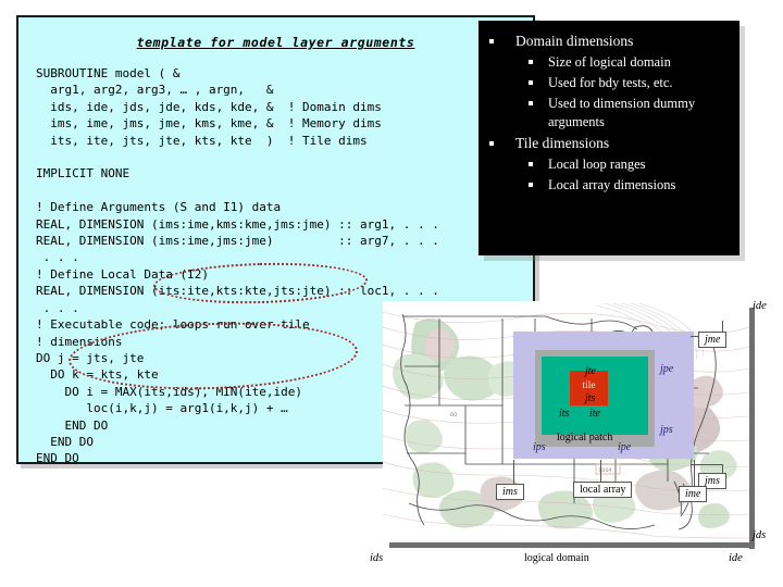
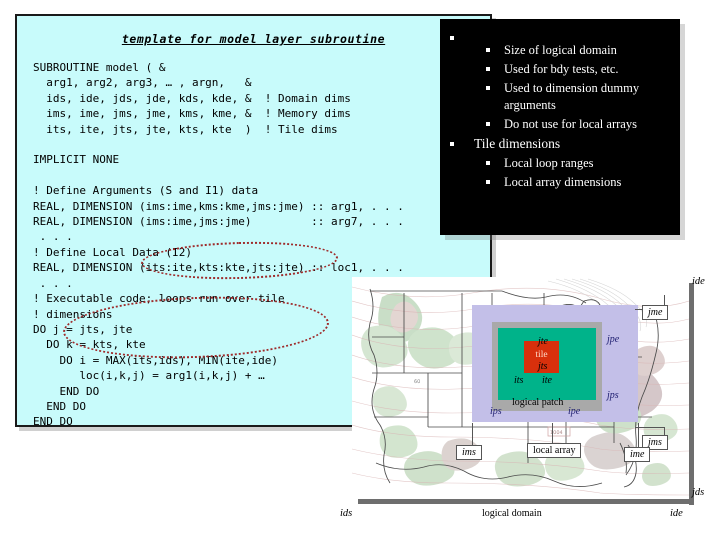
- template for model layer arguments
+ template for model layer subroutine
  SUBROUTINE model ( &
  arg1, arg2, arg3, … , argn, &
  ids, ide, jds, jde, kds, kde, & ! Domain dims
  ims, ime, jms, jme, kms, kme, & ! Memory dims
  its, ite, jts, jte, kts, kte ) ! Tile dims
  IMPLICIT NONE
  ! Define Arguments (S and I1) data
  REAL, DIMENSION (ims:ime,kms:kme,jms:jme) :: arg1, . . .
  REAL, DIMENSION (ims:ime,jms:jme) :: arg7, . . .
  . . .
  ! Define Local Data (I2)
  REAL, DIMENSION (its:ite,kts:kte,jts:jte) :: loc1, . . .
  . . .
  ! Executable code; loops run over tile
  ! dimensions
  DO j = jts, jte
  DO k = kts, kte
  DO i = MAX(its,ids), MIN(ite,ide)
  loc(i,k,j) = arg1(i,k,j) + …
  END DO
  END DO
  END DO
- Domain dimensions
  Size of logical domain
  Used for bdy tests, etc.
  Used to dimension dummy arguments
+ Do not use for local arrays
  Tile dimensions
  Local loop ranges
  Local array dimensions
  tile
  jte
  jts
  its
  ite
  logical patch
  jpe
  jps
  ips
  ipe
  jme
  jms
  ims
  ime
  local array
  ide
  jds
  ids
  ide
  logical domain
